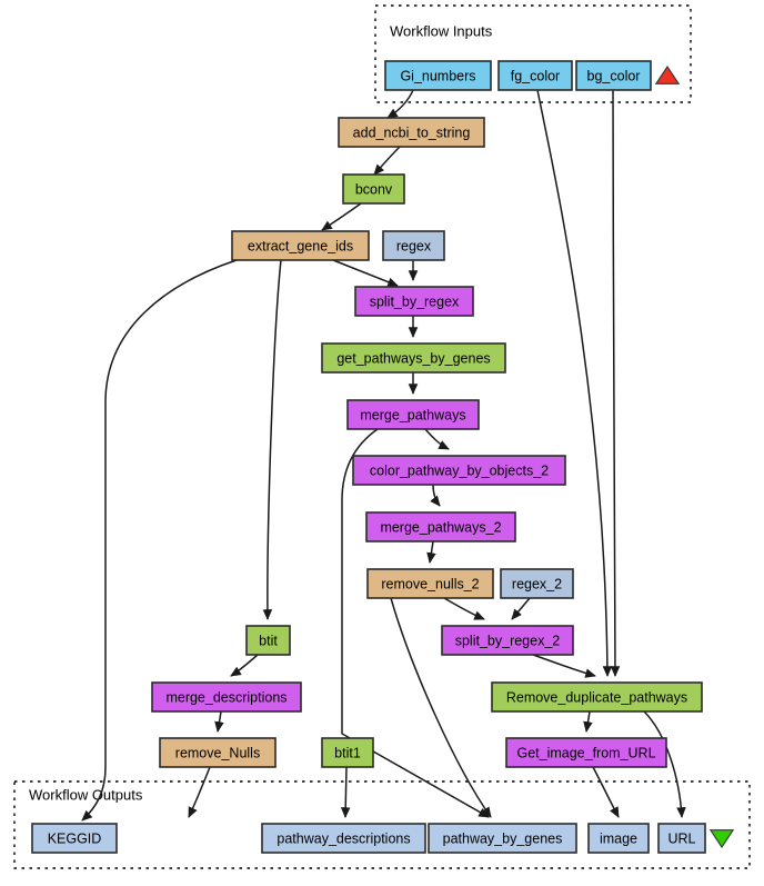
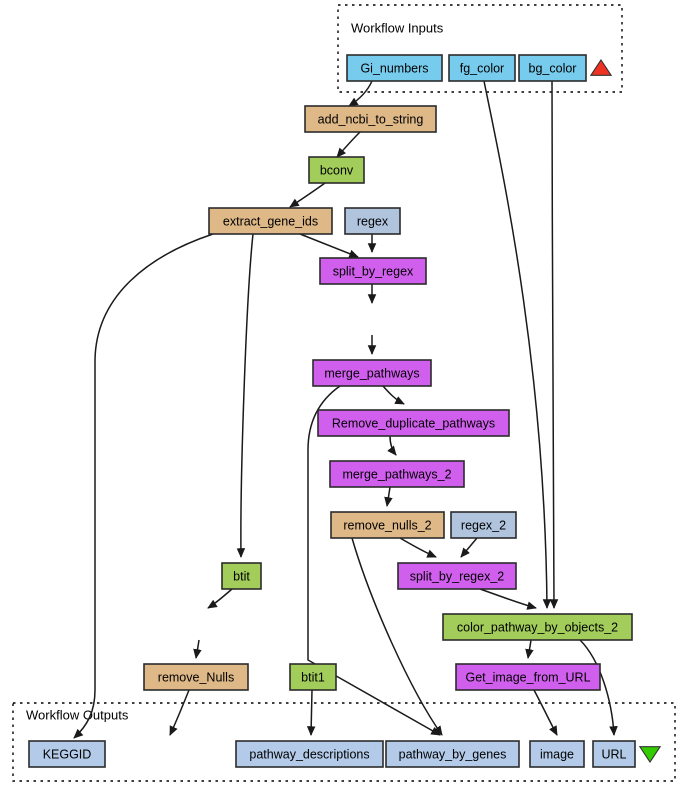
  Workflow Inputs
  Workflow Outputs
  Gi_numbers
  fg_color
  bg_color
  add_ncbi_to_string
  bconv
  extract_gene_ids
  regex
  split_by_regex
- get_pathways_by_genes
  merge_pathways
- color_pathway_by_objects_2
+ Remove_duplicate_pathways
  merge_pathways_2
  remove_nulls_2
  regex_2
  split_by_regex_2
  btit
- Remove_duplicate_pathways
+ color_pathway_by_objects_2
- merge_descriptions
  remove_Nulls
  btit1
  Get_image_from_URL
  KEGGID
  pathway_descriptions
  pathway_by_genes
  image
  URL
